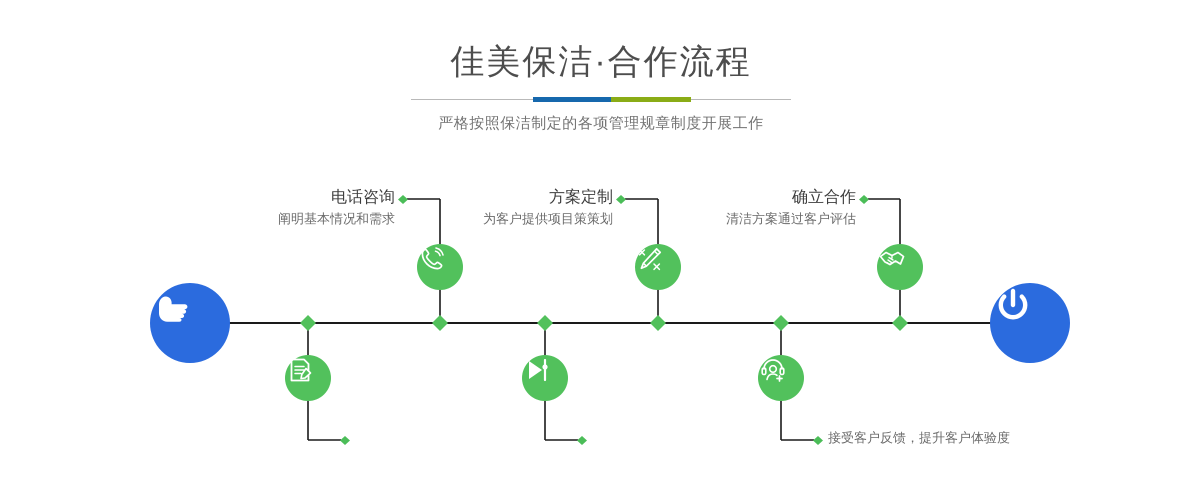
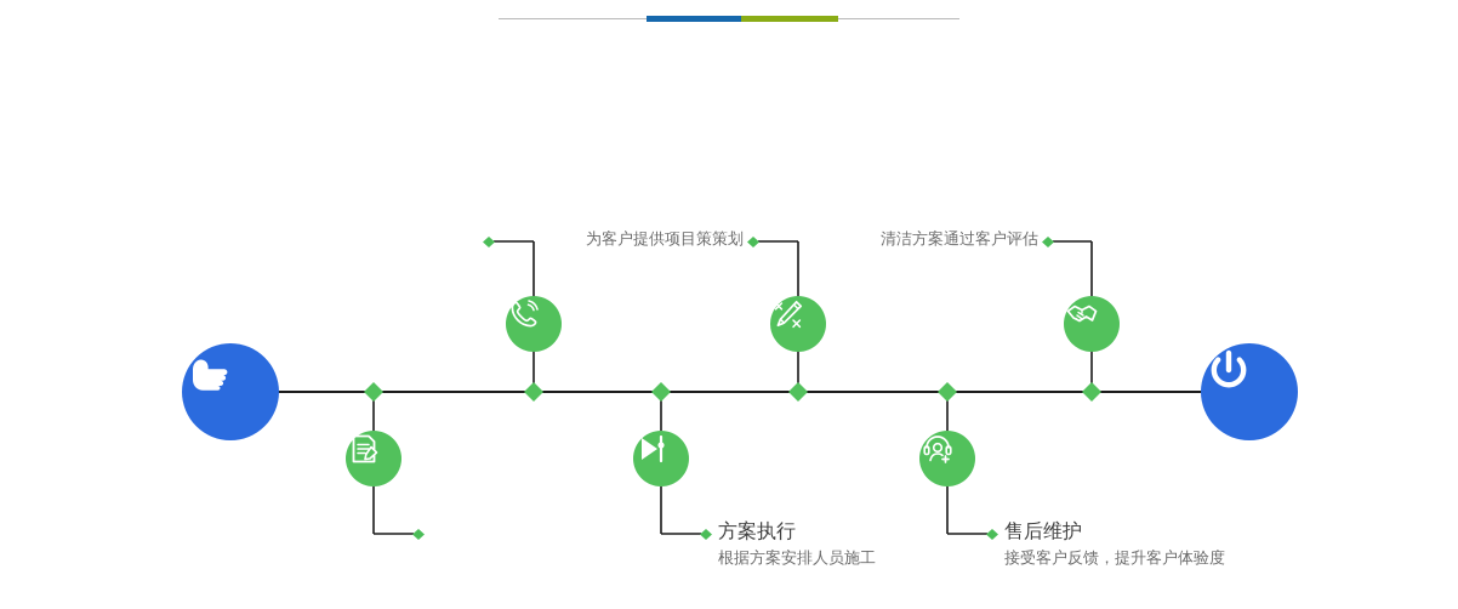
- 佳美保洁·合作流程
- 严格按照保洁制定的各项管理规章制度开展工作
- 电话咨询
- 阐明基本情况和需求
- 方案定制
  为客户提供项目策策划
- 确立合作
  清洁方案通过客户评估
+ 方案执行
+ 根据方案安排人员施工
+ 售后维护
  接受客户反馈，提升客户体验度
